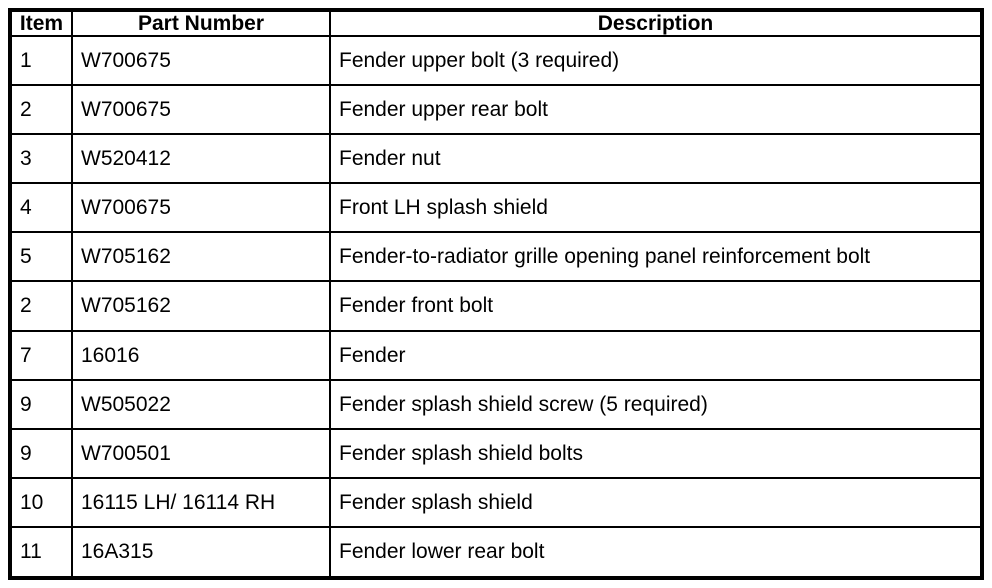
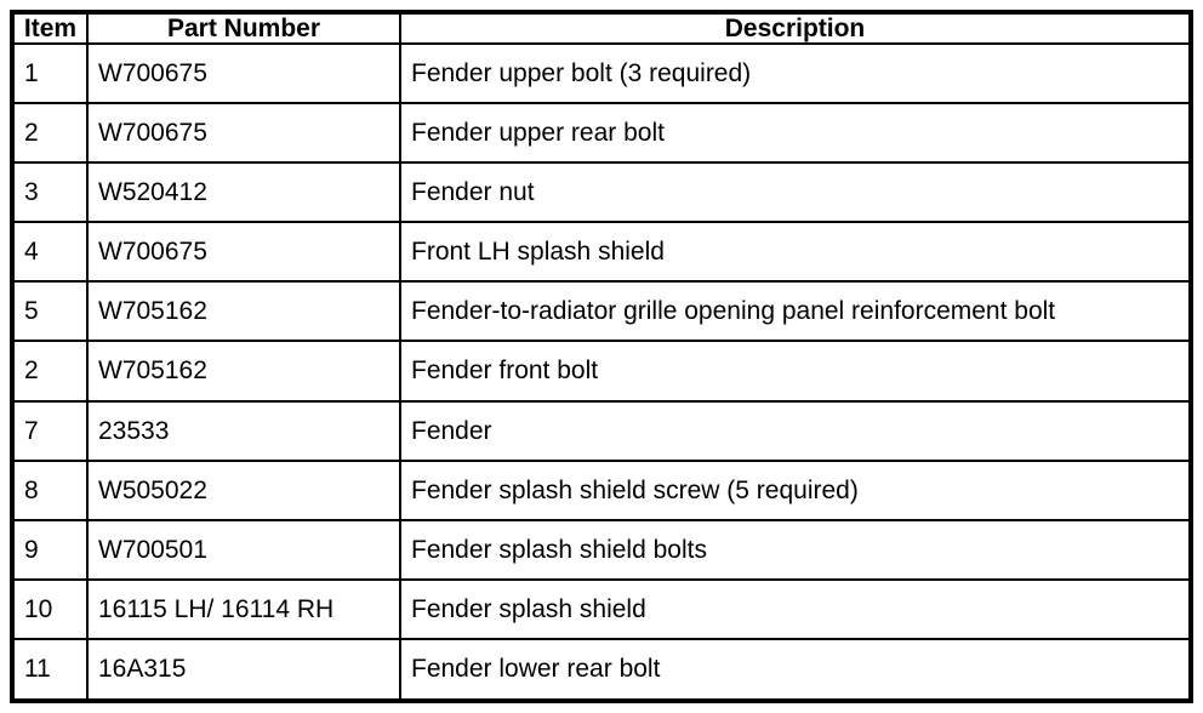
  Item	Part Number	Description
  1	W700675	Fender upper bolt (3 required)
  2	W700675	Fender upper rear bolt
  3	W520412	Fender nut
  4	W700675	Front LH splash shield
  5	W705162	Fender-to-radiator grille opening panel reinforcement bolt
  2	W705162	Fender front bolt
- 7	16016	Fender
+ 7	23533	Fender
- 9	W505022	Fender splash shield screw (5 required)
+ 8	W505022	Fender splash shield screw (5 required)
  9	W700501	Fender splash shield bolts
  10	16115 LH/ 16114 RH	Fender splash shield
  11	16A315	Fender lower rear bolt
